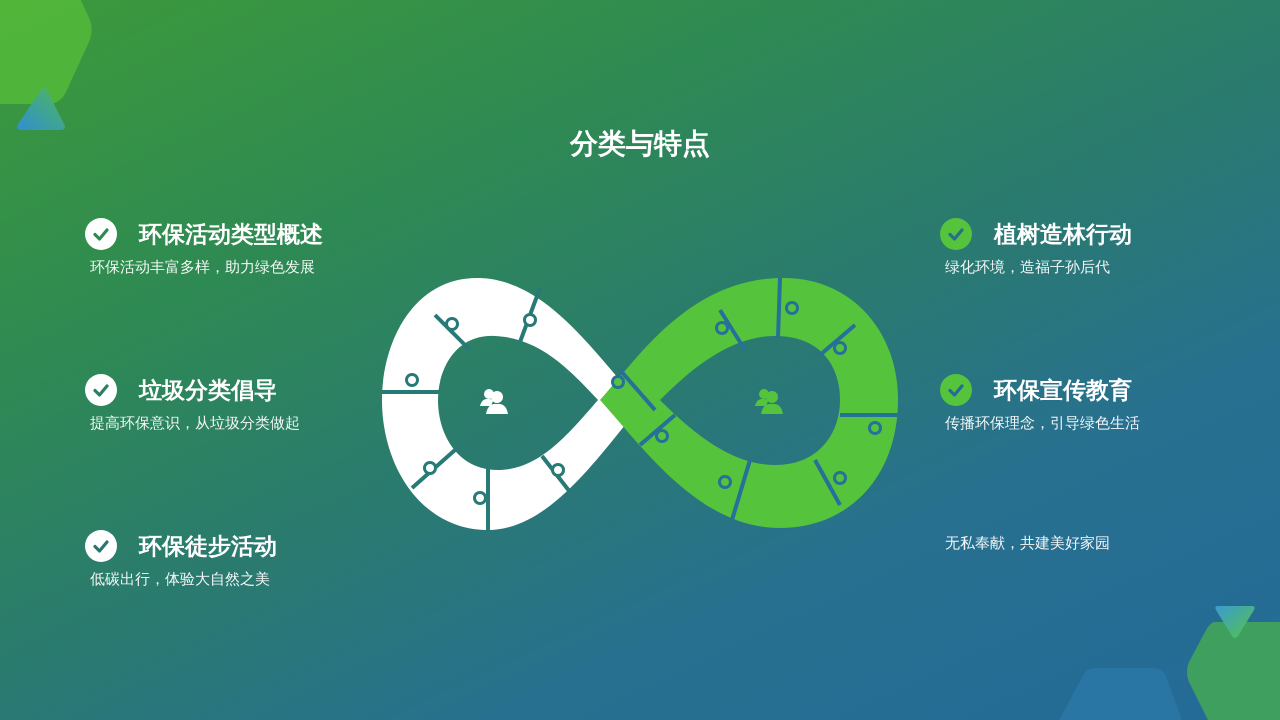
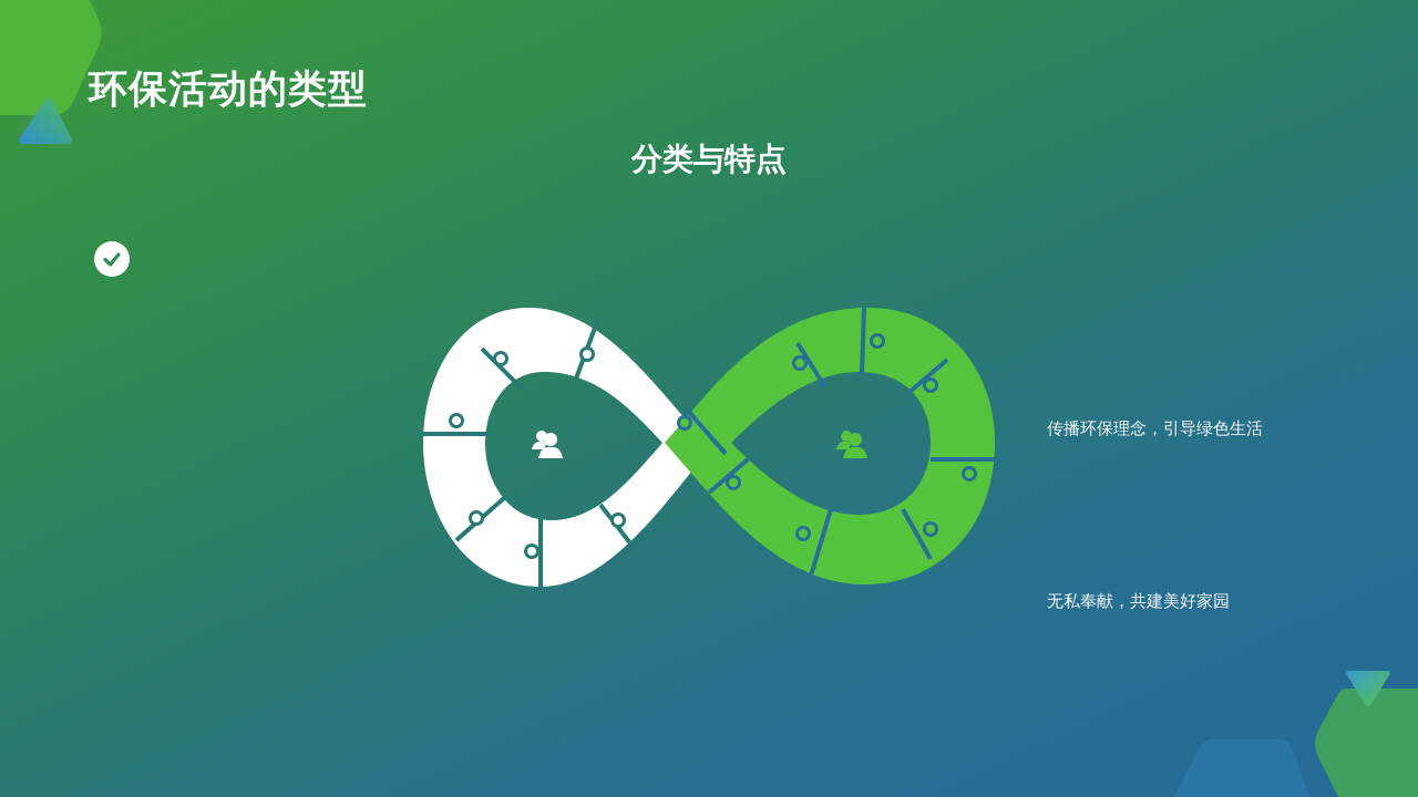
+ 环保活动的类型
  分类与特点
- 环保活动类型概述
- 环保活动丰富多样，助力绿色发展
- 垃圾分类倡导
- 提高环保意识，从垃圾分类做起
- 环保徒步活动
- 低碳出行，体验大自然之美
- 植树造林行动
- 绿化环境，造福子孙后代
- 环保宣传教育
  传播环保理念，引导绿色生活
  无私奉献，共建美好家园
